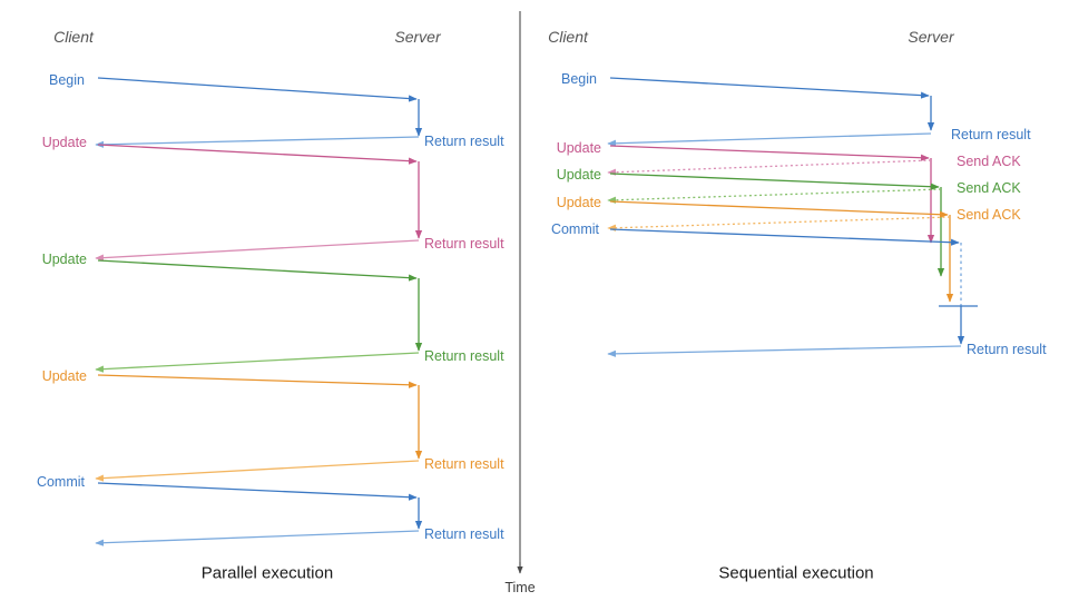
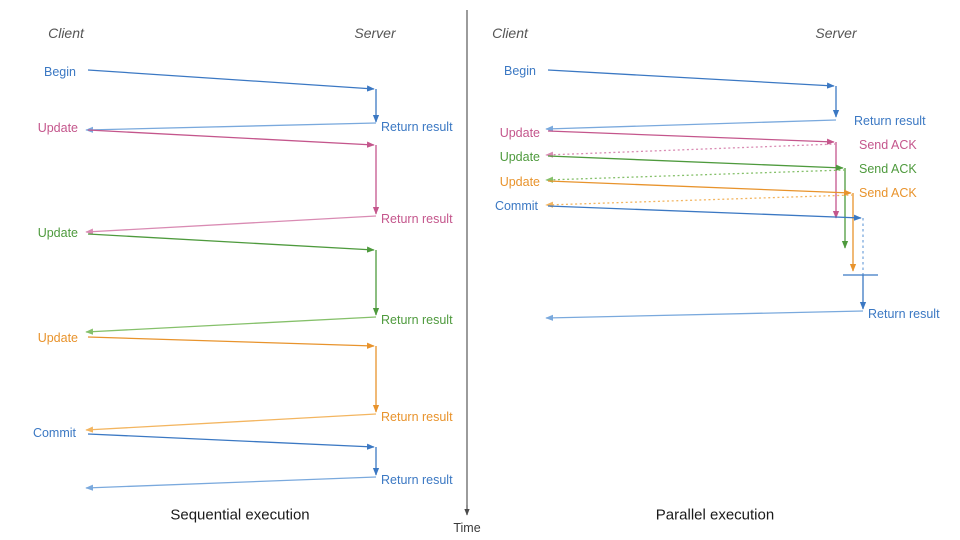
  Time
  Client
  Server
  Begin
  Update
  Update
  Update
  Commit
  Return result
  Return result
  Return result
  Return result
  Return result
- Parallel execution
+ Sequential execution
  Client
  Server
  Begin
  Update
  Update
  Update
  Commit
  Return result
  Send ACK
  Send ACK
  Send ACK
  Return result
- Sequential execution
+ Parallel execution
